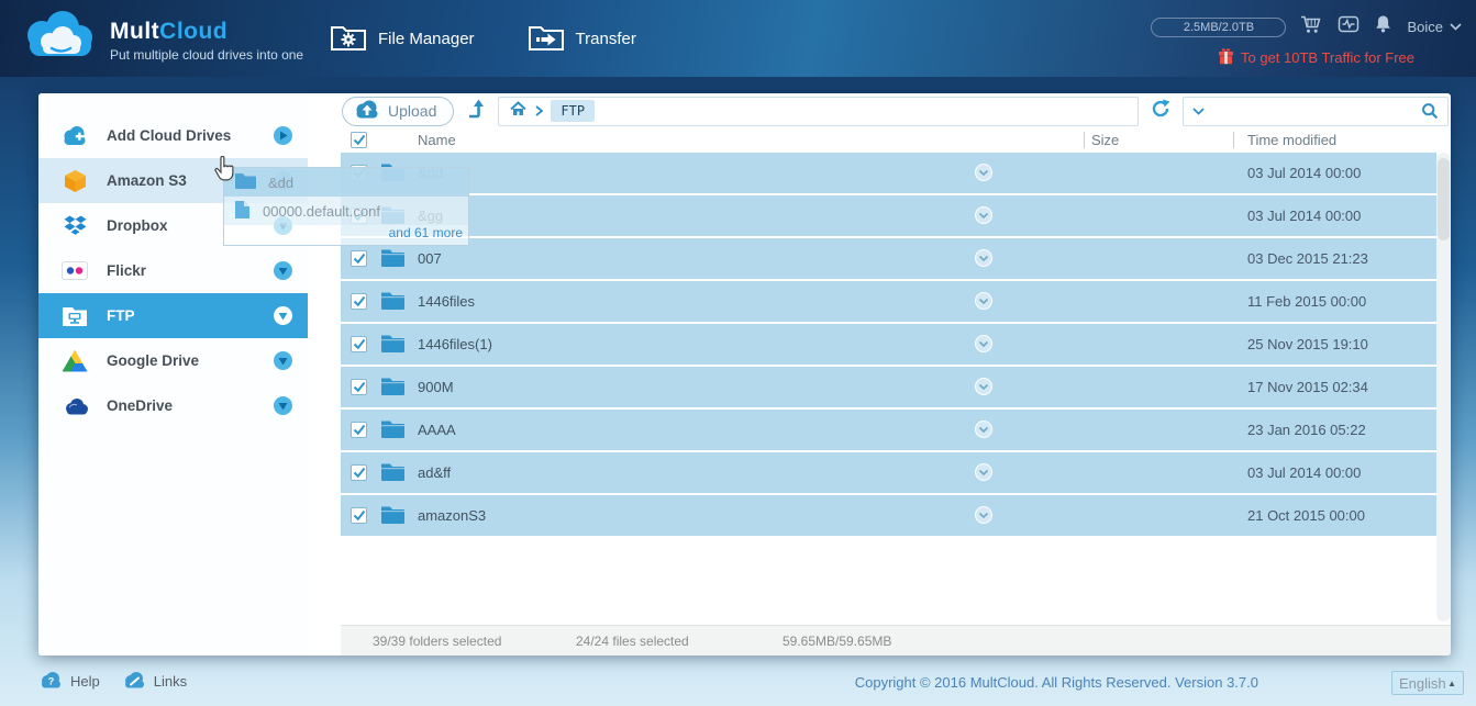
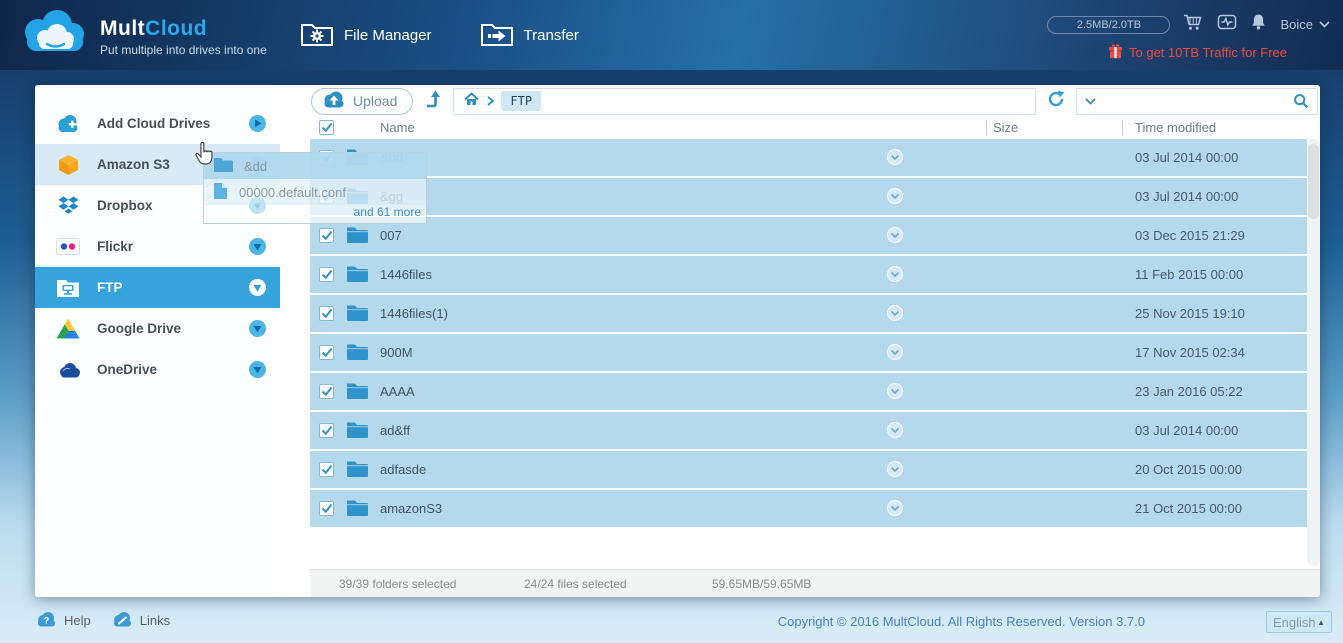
  MultCloud
- Put multiple cloud drives into one
+ Put multiple into drives into one
  File Manager
  Transfer
  2.5MB/2.0TB
  Boice
  To get 10TB Traffic for Free
  Add Cloud Drives
  Amazon S3
  Dropbox
  Flickr
  FTP
  Google Drive
  OneDrive
  Upload
  FTP
  Name
  Size
  Time modified
  03 Jul 2014 00:00
  &gg
  03 Jul 2014 00:00
  007
- 03 Dec 2015 21:23
+ 03 Dec 2015 21:29
  1446files
  11 Feb 2015 00:00
  1446files(1)
  25 Nov 2015 19:10
  900M
  17 Nov 2015 02:34
  AAAA
  23 Jan 2016 05:22
  ad&ff
  03 Jul 2014 00:00
+ adfasde
+ 20 Oct 2015 00:00
  amazonS3
  21 Oct 2015 00:00
  39/39 folders selected
  24/24 files selected
  59.65MB/59.65MB
  &dd
  00000.default.conf
  and 61 more
  ?
  Help
  Links
  Copyright © 2016 MultCloud. All Rights Reserved. Version 3.7.0
  English
  ▲
